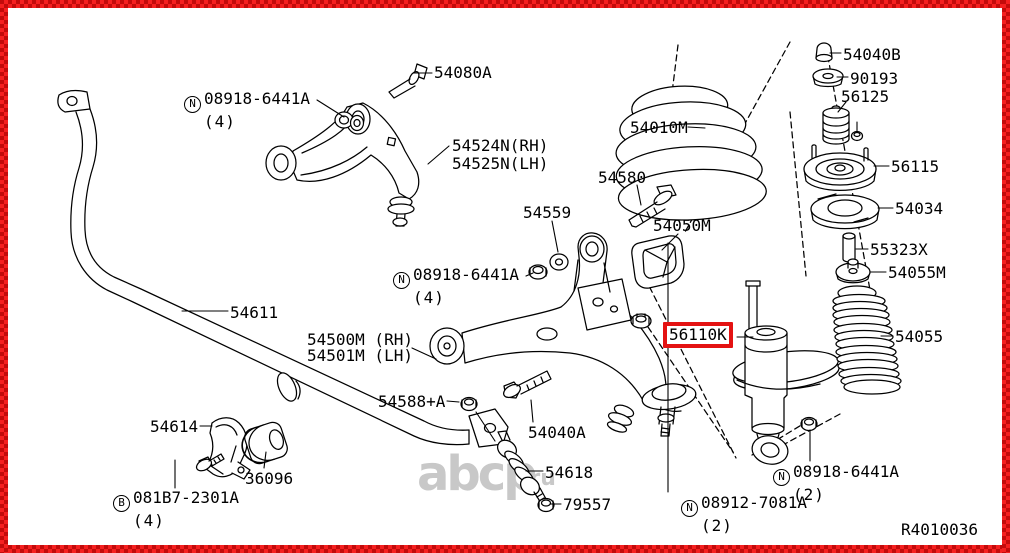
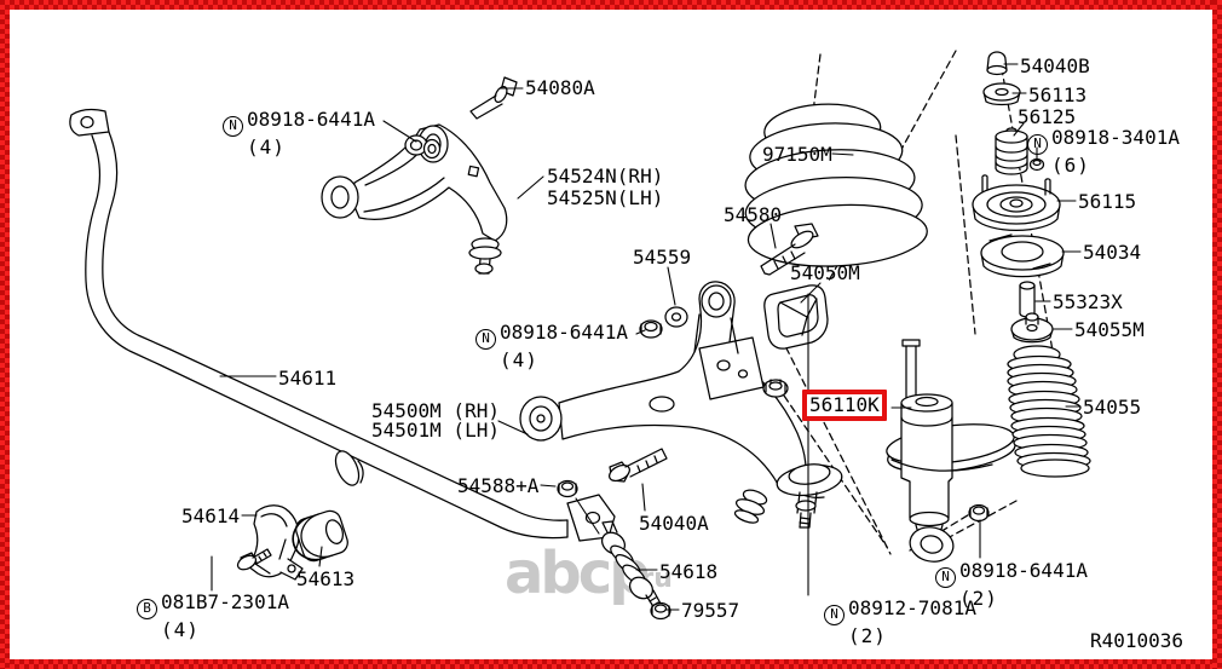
  abc
  54080A
  N 08918-6441A
  (4)
  54524N(RH)
  54525N(LH)
- 54010M
+ 97150M
  54040B
- 90193
+ 56113
  56125
+ N 08918-3401A
+ (6)
  56115
  54034
  55323X
  54055M
  54055
  54580
  54559
  54050M
  N 08918-6441A
  (4)
  54611
  54500M (RH)
  54501M (LH)
  56110K
  54588+A
  54614
- 36096
+ 54613
  B 081B7-2301A
  (4)
  54040A
  54618
  79557
  N 08912-7081A
  (2)
  N 08918-6441A
  (2)
  R4010036
